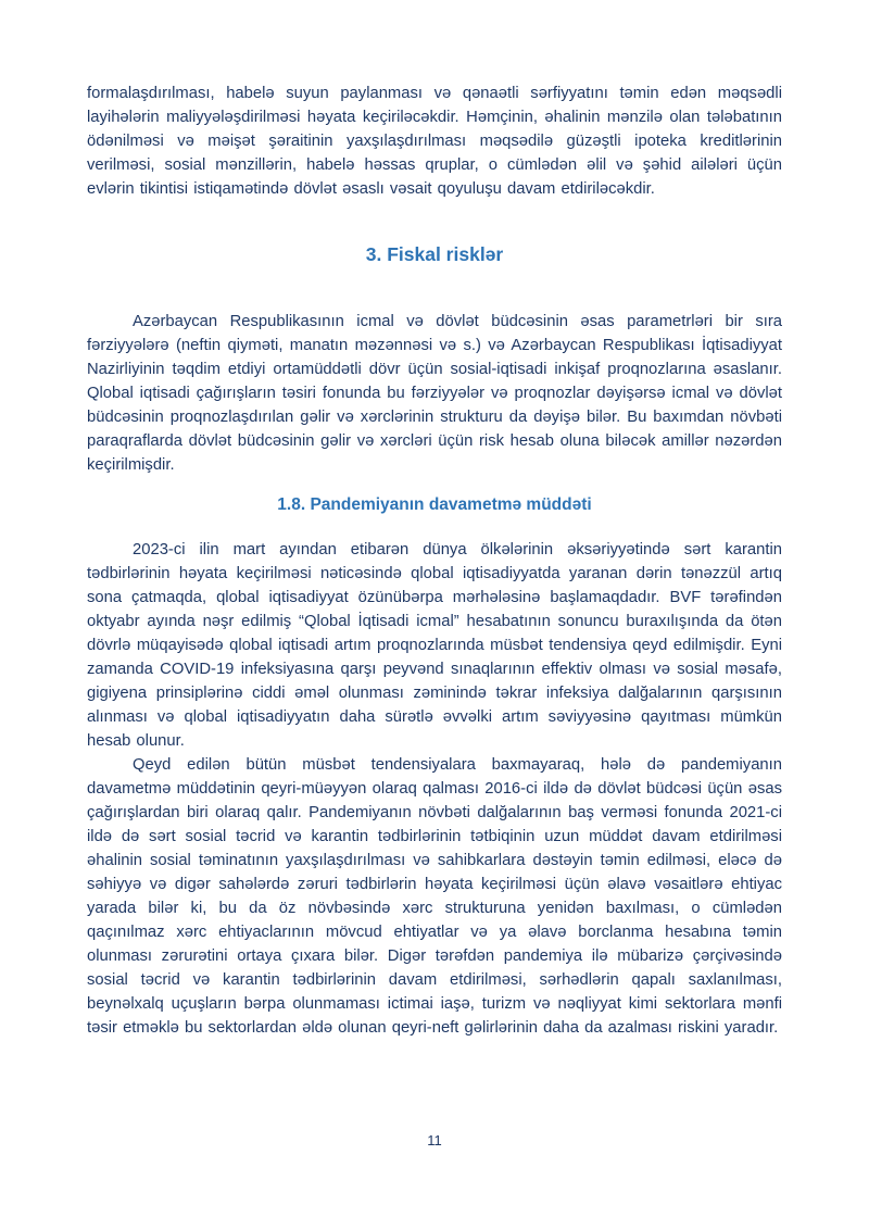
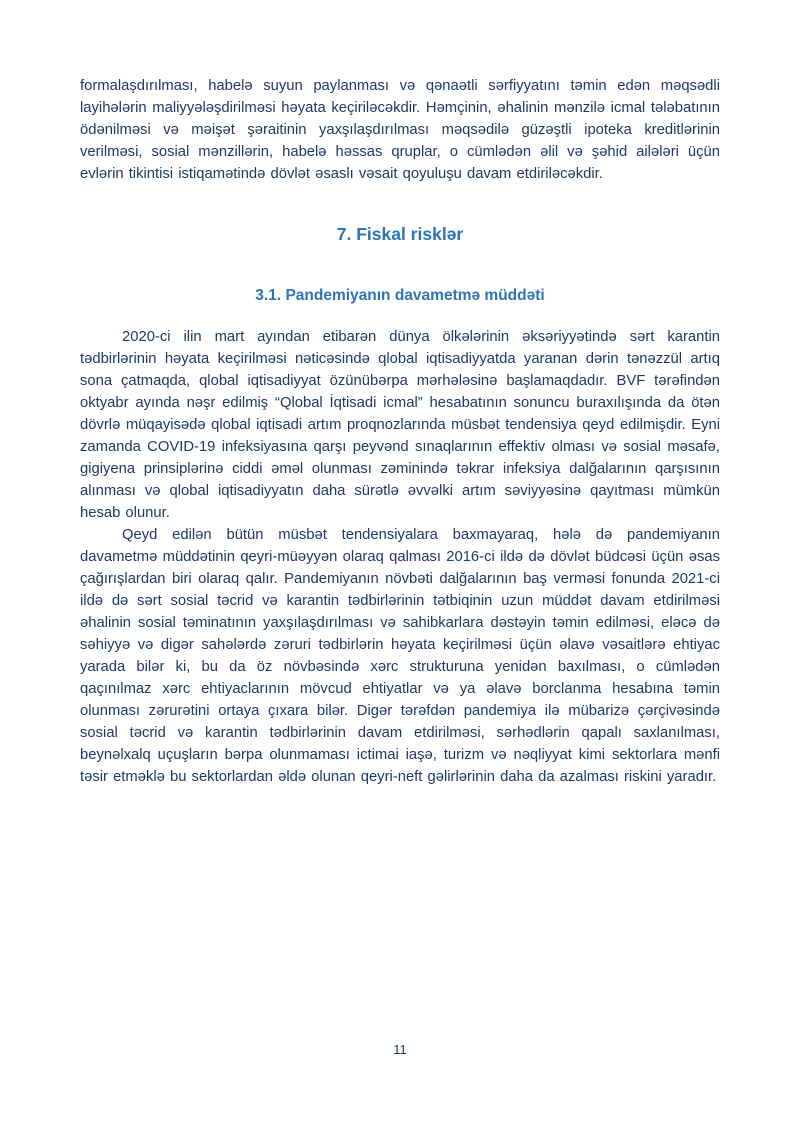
- formalaşdırılması, habelə suyun paylanması və qənaətli sərfiyyatını təmin edən məqsədli layihələrin maliyyələşdirilməsi həyata keçiriləcəkdir. Həmçinin, əhalinin mənzilə olan tələbatının ödənilməsi və məişət şəraitinin yaxşılaşdırılması məqsədilə güzəştli ipoteka kreditlərinin verilməsi, sosial mənzillərin, habelə həssas qruplar, o cümlədən əlil və şəhid ailələri üçün evlərin tikintisi istiqamətində dövlət əsaslı vəsait qoyuluşu davam etdiriləcəkdir.
+ formalaşdırılması, habelə suyun paylanması və qənaətli sərfiyyatını təmin edən məqsədli layihələrin maliyyələşdirilməsi həyata keçiriləcəkdir. Həmçinin, əhalinin mənzilə icmal tələbatının ödənilməsi və məişət şəraitinin yaxşılaşdırılması məqsədilə güzəştli ipoteka kreditlərinin verilməsi, sosial mənzillərin, habelə həssas qruplar, o cümlədən əlil və şəhid ailələri üçün evlərin tikintisi istiqamətində dövlət əsaslı vəsait qoyuluşu davam etdiriləcəkdir.
- 3. Fiskal risklər
+ 7. Fiskal risklər
- Azərbaycan Respublikasının icmal və dövlət büdcəsinin əsas parametrləri bir sıra fərziyyələrə (neftin qiyməti, manatın məzənnəsi və s.) və Azərbaycan Respublikası İqtisadiyyat Nazirliyinin təqdim etdiyi ortamüddətli dövr üçün sosial-iqtisadi inkişaf proqnozlarına əsaslanır. Qlobal iqtisadi çağırışların təsiri fonunda bu fərziyyələr və proqnozlar dəyişərsə icmal və dövlət büdcəsinin proqnozlaşdırılan gəlir və xərclərinin strukturu da dəyişə bilər. Bu baxımdan növbəti paraqraflarda dövlət büdcəsinin gəlir və xərcləri üçün risk hesab oluna biləcək amillər nəzərdən keçirilmişdir.
- 1.8. Pandemiyanın davametmə müddəti
+ 3.1. Pandemiyanın davametmə müddəti
- 2023-ci ilin mart ayından etibarən dünya ölkələrinin əksəriyyətində sərt karantin tədbirlərinin həyata keçirilməsi nəticəsində qlobal iqtisadiyyatda yaranan dərin tənəzzül artıq sona çatmaqda, qlobal iqtisadiyyat özünübərpa mərhələsinə başlamaqdadır. BVF tərəfindən oktyabr ayında nəşr edilmiş “Qlobal İqtisadi icmal” hesabatının sonuncu buraxılışında da ötən dövrlə müqayisədə qlobal iqtisadi artım proqnozlarında müsbət tendensiya qeyd edilmişdir. Eyni zamanda COVID-19 infeksiyasına qarşı peyvənd sınaqlarının effektiv olması və sosial məsafə, gigiyena prinsiplərinə ciddi əməl olunması zəminində təkrar infeksiya dalğalarının qarşısının alınması və qlobal iqtisadiyyatın daha sürətlə əvvəlki artım səviyyəsinə qayıtması mümkün hesab olunur.
+ 2020-ci ilin mart ayından etibarən dünya ölkələrinin əksəriyyətində sərt karantin tədbirlərinin həyata keçirilməsi nəticəsində qlobal iqtisadiyyatda yaranan dərin tənəzzül artıq sona çatmaqda, qlobal iqtisadiyyat özünübərpa mərhələsinə başlamaqdadır. BVF tərəfindən oktyabr ayında nəşr edilmiş “Qlobal İqtisadi icmal” hesabatının sonuncu buraxılışında da ötən dövrlə müqayisədə qlobal iqtisadi artım proqnozlarında müsbət tendensiya qeyd edilmişdir. Eyni zamanda COVID-19 infeksiyasına qarşı peyvənd sınaqlarının effektiv olması və sosial məsafə, gigiyena prinsiplərinə ciddi əməl olunması zəminində təkrar infeksiya dalğalarının qarşısının alınması və qlobal iqtisadiyyatın daha sürətlə əvvəlki artım səviyyəsinə qayıtması mümkün hesab olunur.
  Qeyd edilən bütün müsbət tendensiyalara baxmayaraq, hələ də pandemiyanın davametmə müddətinin qeyri-müəyyən olaraq qalması 2016-ci ildə də dövlət büdcəsi üçün əsas çağırışlardan biri olaraq qalır. Pandemiyanın növbəti dalğalarının baş verməsi fonunda 2021-ci ildə də sərt sosial təcrid və karantin tədbirlərinin tətbiqinin uzun müddət davam etdirilməsi əhalinin sosial təminatının yaxşılaşdırılması və sahibkarlara dəstəyin təmin edilməsi, eləcə də səhiyyə və digər sahələrdə zəruri tədbirlərin həyata keçirilməsi üçün əlavə vəsaitlərə ehtiyac yarada bilər ki, bu da öz növbəsində xərc strukturuna yenidən baxılması, o cümlədən qaçınılmaz xərc ehtiyaclarının mövcud ehtiyatlar və ya əlavə borclanma hesabına təmin olunması zərurətini ortaya çıxara bilər. Digər tərəfdən pandemiya ilə mübarizə çərçivəsində sosial təcrid və karantin tədbirlərinin davam etdirilməsi, sərhədlərin qapalı saxlanılması, beynəlxalq uçuşların bərpa olunmaması ictimai iaşə, turizm və nəqliyyat kimi sektorlara mənfi təsir etməklə bu sektorlardan əldə olunan qeyri-neft gəlirlərinin daha da azalması riskini yaradır.
  11
